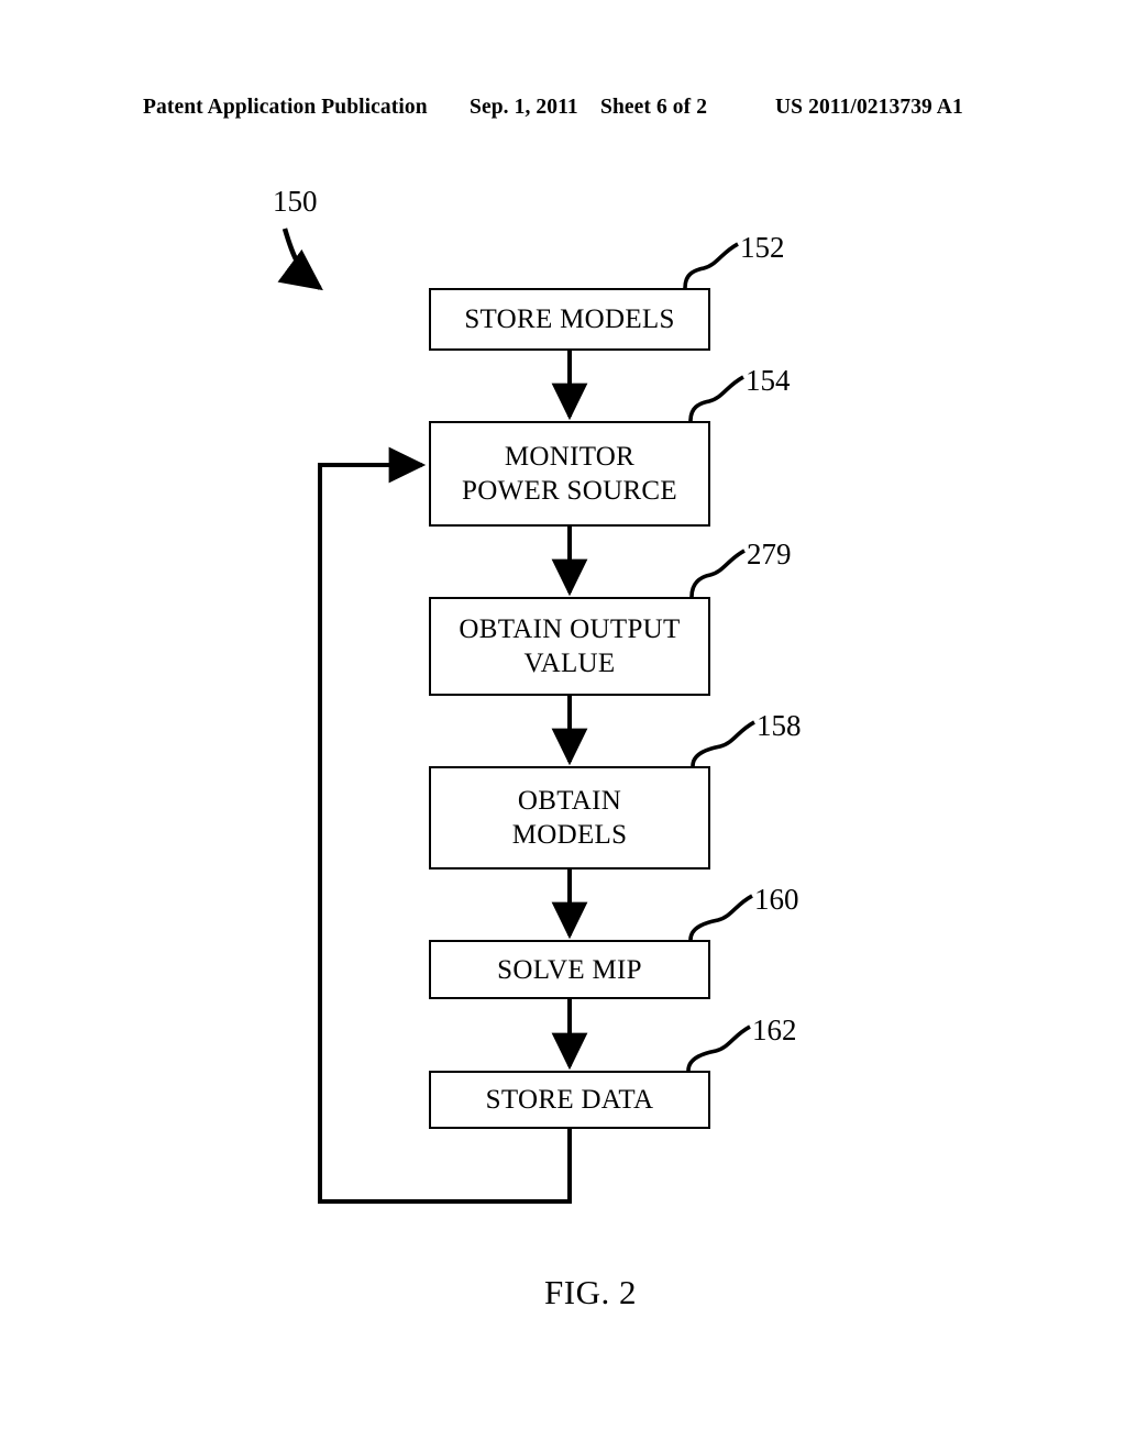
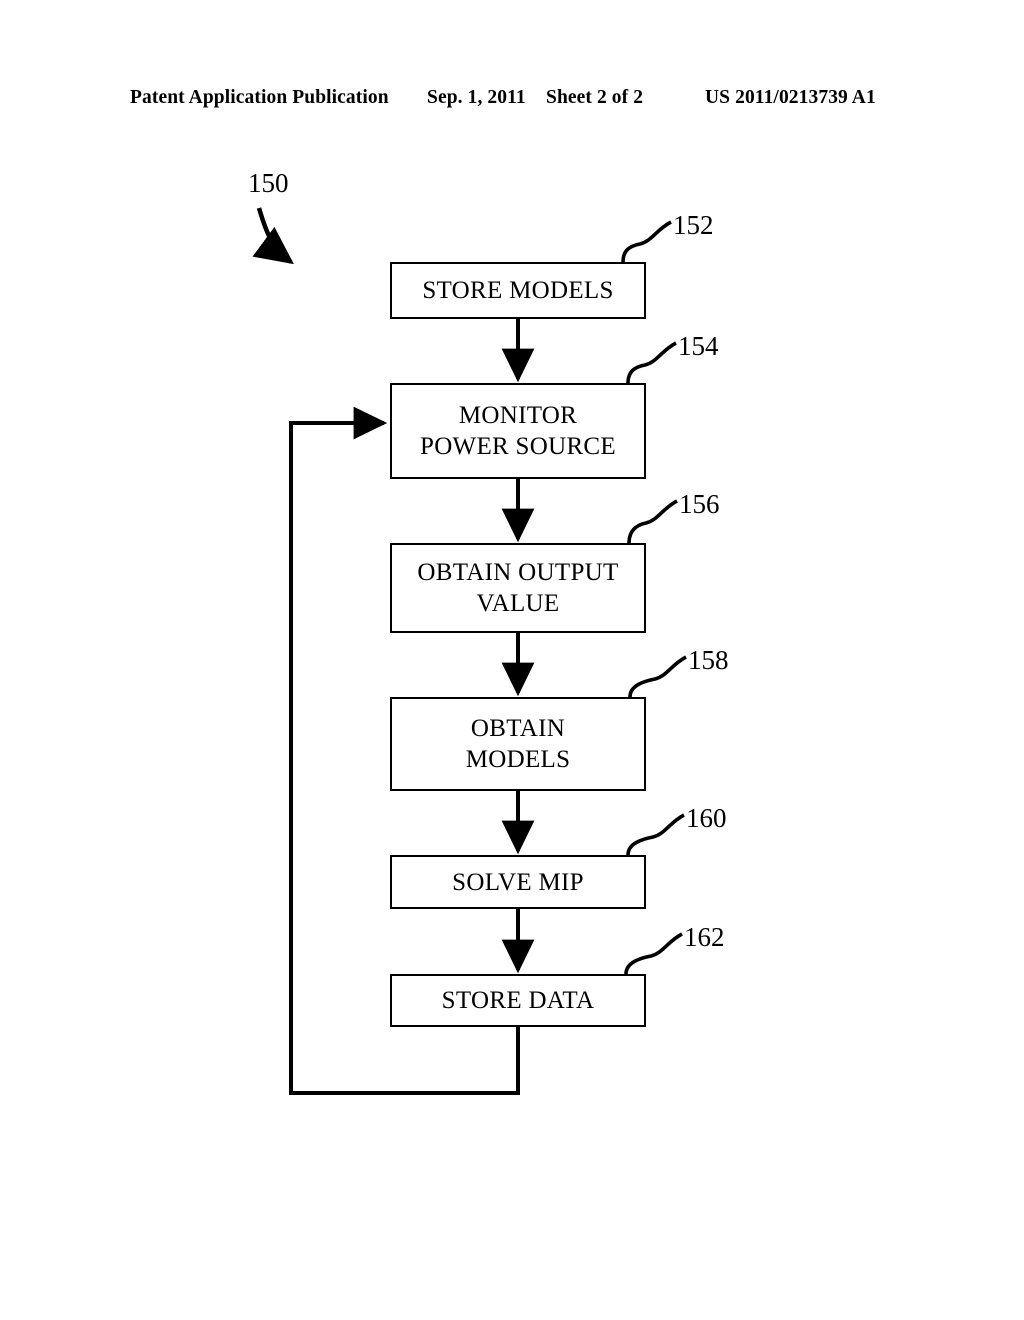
  Patent Application Publication
  Sep. 1, 2011
- Sheet 6 of 2
+ Sheet 2 of 2
  US 2011/0213739 A1
  STORE MODELS
  MONITOR
  POWER SOURCE
  OBTAIN OUTPUT
  VALUE
  OBTAIN
  MODELS
  SOLVE MIP
  STORE DATA
  150
  152
  154
- 279
+ 156
  158
  160
  162
- FIG. 2
